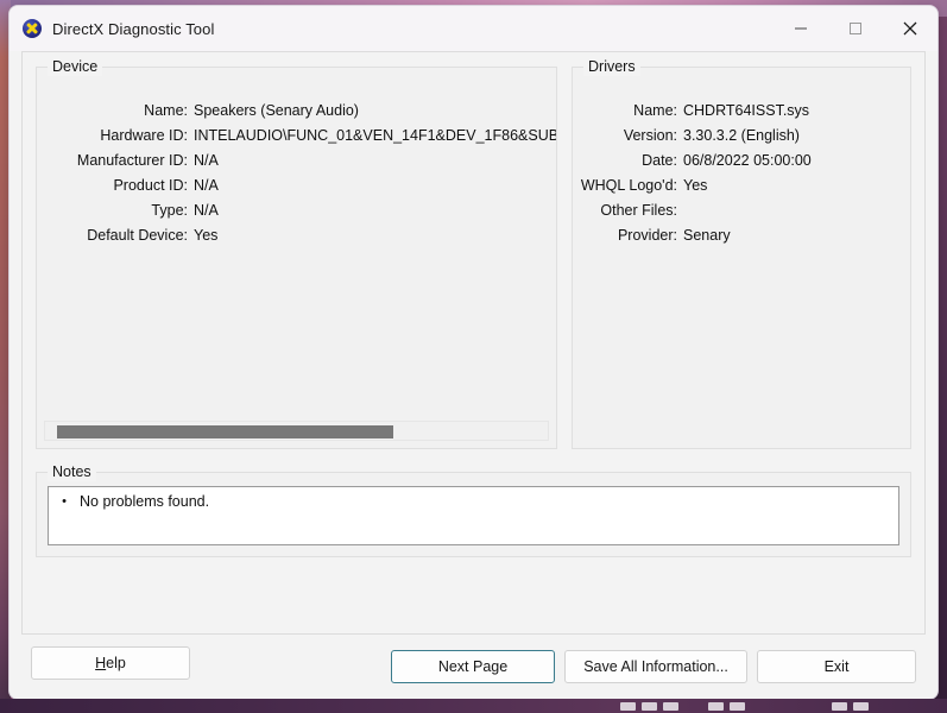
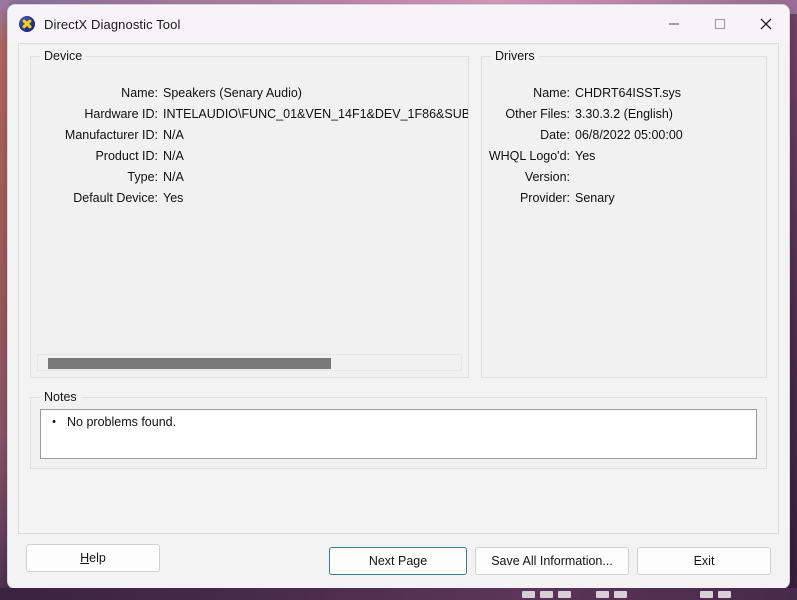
  DirectX Diagnostic Tool
  Device
  Name:
  Speakers (Senary Audio)
  Hardware ID:
  INTELAUDIO\FUNC_01&VEN_14F1&DEV_1F86&SUB
  Manufacturer ID:
  N/A
  Product ID:
  N/A
  Type:
  N/A
  Default Device:
  Yes
  Drivers
  Name:
  CHDRT64ISST.sys
- Version:
+ Other Files:
  3.30.3.2 (English)
  Date:
  06/8/2022 05:00:00
  WHQL Logo'd:
  Yes
- Other Files:
+ Version:
  Provider:
  Senary
  Notes
  •
  No problems found.
  H
  elp
  Next Page
  Save All Information...
  Exit
